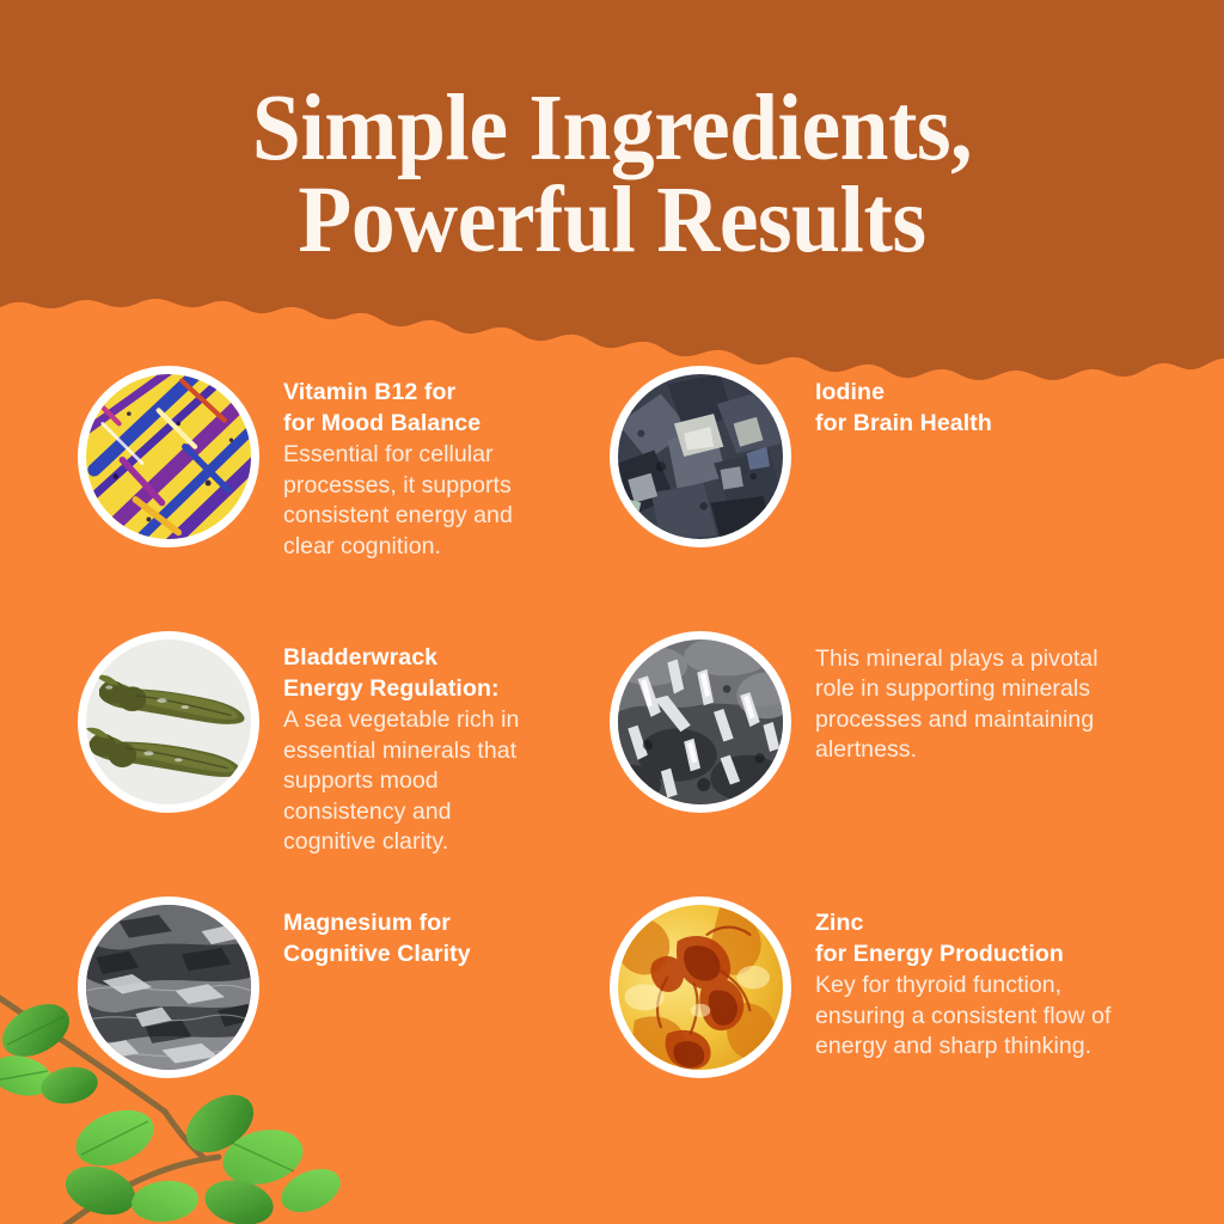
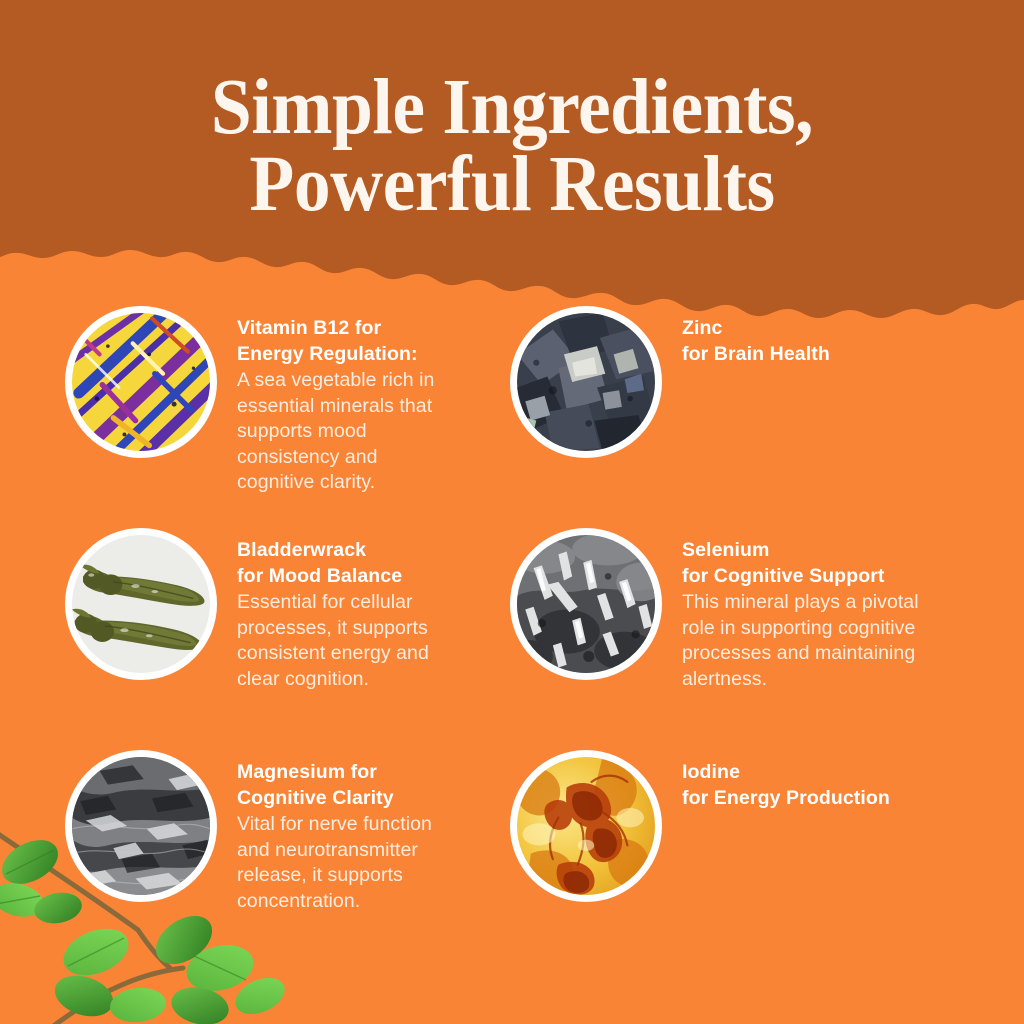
  Simple Ingredients,
  Powerful Results
  Vitamin B12 for
- for Mood Balance
+ Energy Regulation:
- Essential for cellular processes, it supports consistent energy and clear cognition.
+ A sea vegetable rich in essential minerals that supports mood consistency and cognitive clarity.
- Iodine
+ Zinc
  for Brain Health
  Bladderwrack
- Energy Regulation:
+ for Mood Balance
- A sea vegetable rich in essential minerals that supports mood consistency and cognitive clarity.
+ Essential for cellular processes, it supports consistent energy and clear cognition.
+ Selenium
+ for Cognitive Support
- This mineral plays a pivotal role in supporting minerals processes and maintaining alertness.
+ This mineral plays a pivotal role in supporting cognitive processes and maintaining alertness.
  Magnesium for
  Cognitive Clarity
+ Vital for nerve function and neurotransmitter release, it supports concentration.
- Zinc
+ Iodine
  for Energy Production
- Key for thyroid function, ensuring a consistent flow of energy and sharp thinking.
